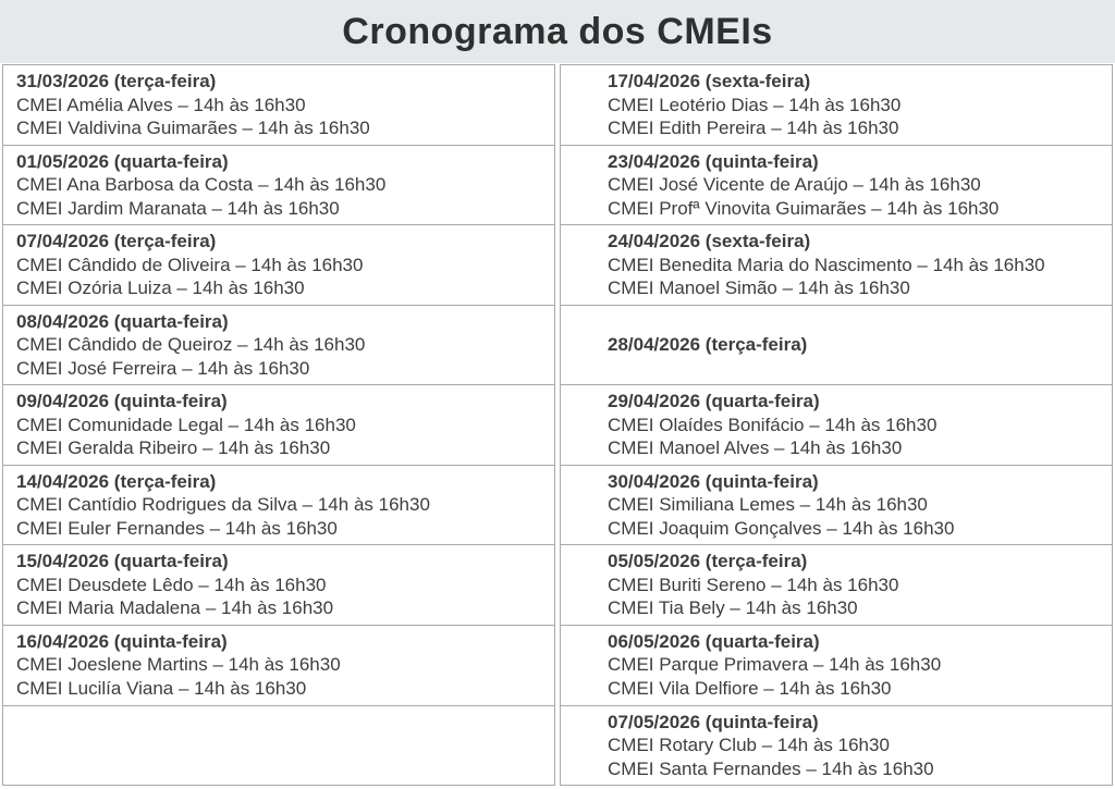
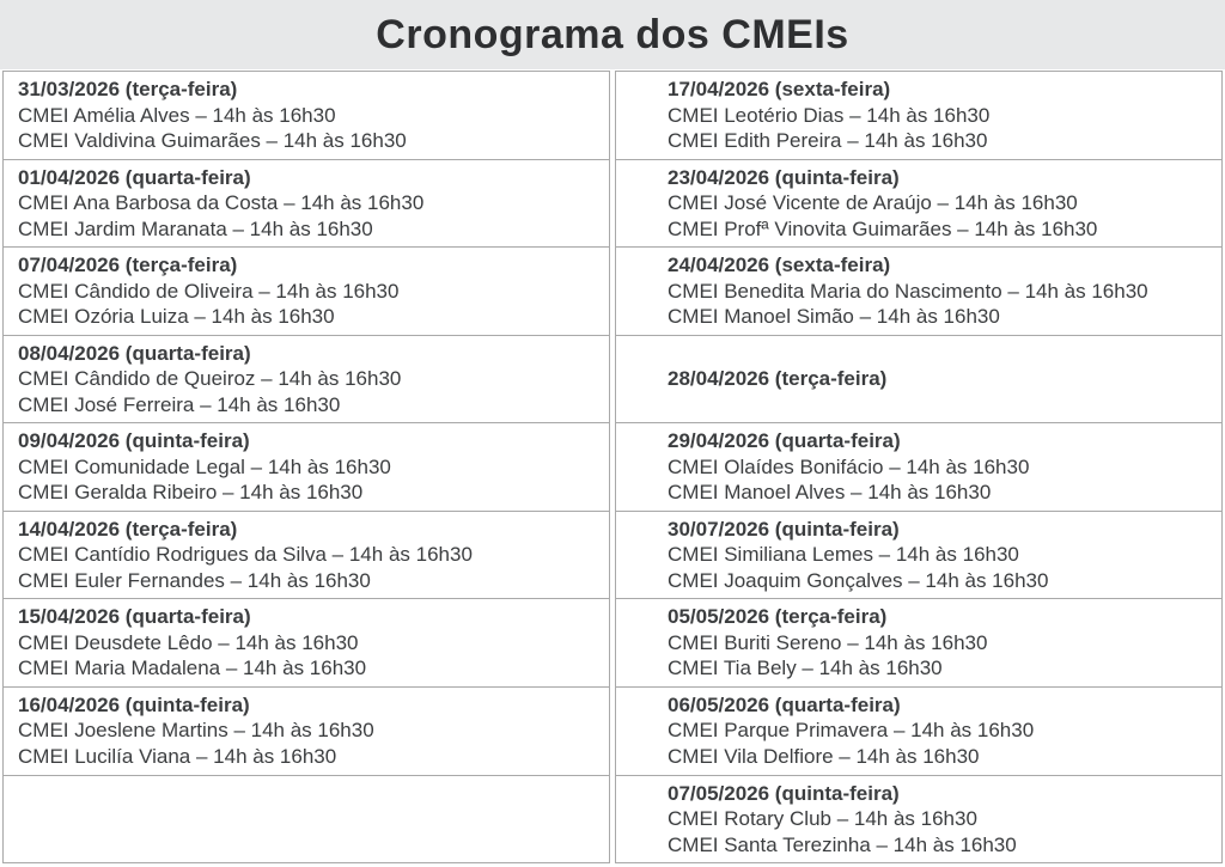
  Cronograma dos CMEIs
  31/03/2026 (terça-feira)
  CMEI Amélia Alves – 14h às 16h30
  CMEI Valdivina Guimarães – 14h às 16h30
- 01/05/2026 (quarta-feira)
+ 01/04/2026 (quarta-feira)
  CMEI Ana Barbosa da Costa – 14h às 16h30
  CMEI Jardim Maranata – 14h às 16h30
  07/04/2026 (terça-feira)
  CMEI Cândido de Oliveira – 14h às 16h30
  CMEI Ozória Luiza – 14h às 16h30
  08/04/2026 (quarta-feira)
  CMEI Cândido de Queiroz – 14h às 16h30
  CMEI José Ferreira – 14h às 16h30
  09/04/2026 (quinta-feira)
  CMEI Comunidade Legal – 14h às 16h30
  CMEI Geralda Ribeiro – 14h às 16h30
  14/04/2026 (terça-feira)
  CMEI Cantídio Rodrigues da Silva – 14h às 16h30
  CMEI Euler Fernandes – 14h às 16h30
  15/04/2026 (quarta-feira)
  CMEI Deusdete Lêdo – 14h às 16h30
  CMEI Maria Madalena – 14h às 16h30
  16/04/2026 (quinta-feira)
  CMEI Joeslene Martins – 14h às 16h30
  CMEI Lucilía Viana – 14h às 16h30
  17/04/2026 (sexta-feira)
  CMEI Leotério Dias – 14h às 16h30
  CMEI Edith Pereira – 14h às 16h30
  23/04/2026 (quinta-feira)
  CMEI José Vicente de Araújo – 14h às 16h30
  CMEI Profª Vinovita Guimarães – 14h às 16h30
  24/04/2026 (sexta-feira)
  CMEI Benedita Maria do Nascimento – 14h às 16h30
  CMEI Manoel Simão – 14h às 16h30
  28/04/2026 (terça-feira)
  29/04/2026 (quarta-feira)
  CMEI Olaídes Bonifácio – 14h às 16h30
  CMEI Manoel Alves – 14h às 16h30
- 30/04/2026 (quinta-feira)
+ 30/07/2026 (quinta-feira)
  CMEI Similiana Lemes – 14h às 16h30
  CMEI Joaquim Gonçalves – 14h às 16h30
  05/05/2026 (terça-feira)
  CMEI Buriti Sereno – 14h às 16h30
  CMEI Tia Bely – 14h às 16h30
  06/05/2026 (quarta-feira)
  CMEI Parque Primavera – 14h às 16h30
  CMEI Vila Delfiore – 14h às 16h30
  07/05/2026 (quinta-feira)
  CMEI Rotary Club – 14h às 16h30
- CMEI Santa Fernandes – 14h às 16h30
+ CMEI Santa Terezinha – 14h às 16h30
